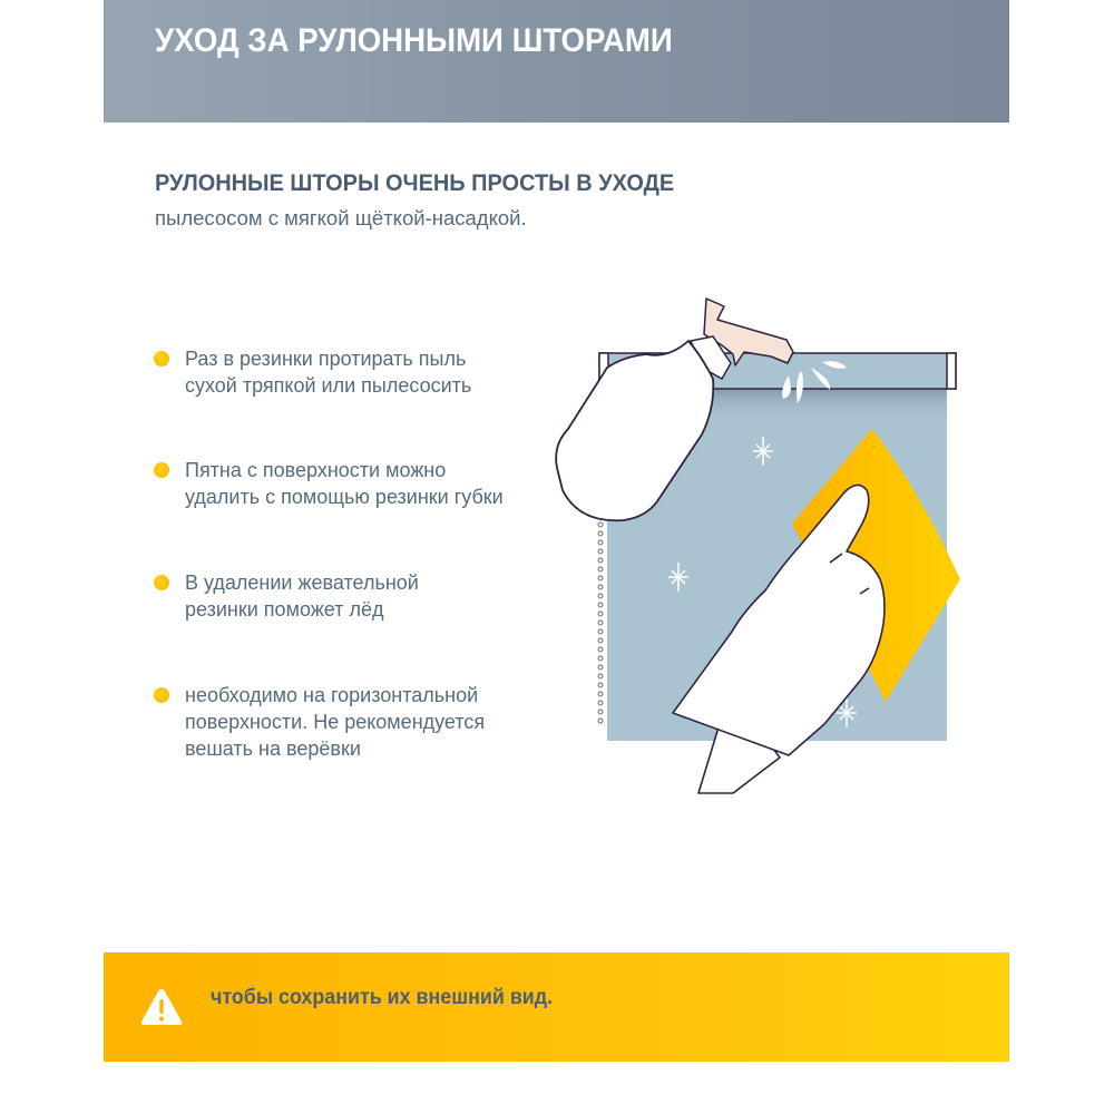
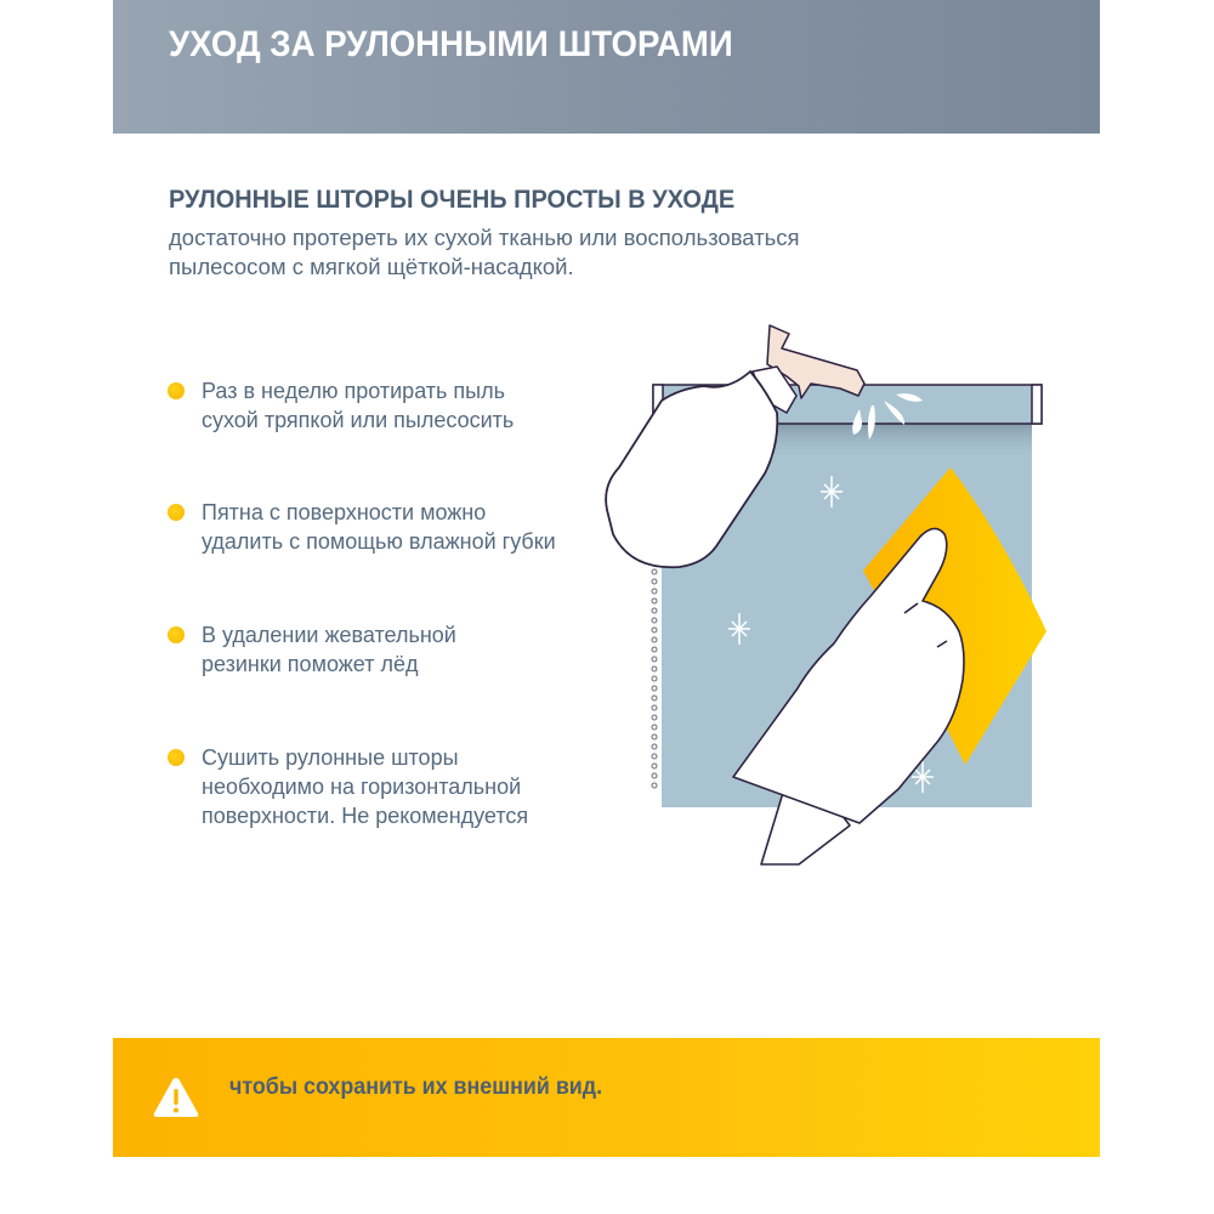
  УХОД ЗА РУЛОННЫМИ ШТОРАМИ
  РУЛОННЫЕ ШТОРЫ ОЧЕНЬ ПРОСТЫ В УХОДЕ
+ достаточно протереть их сухой тканью или воспользоваться
  пылесосом с мягкой щёткой-насадкой.
- Раз в резинки протирать пыль
+ Раз в неделю протирать пыль
  сухой тряпкой или пылесосить
  Пятна с поверхности можно
- удалить с помощью резинки губки
+ удалить с помощью влажной губки
  В удалении жевательной
  резинки поможет лёд
+ Сушить рулонные шторы
  необходимо на горизонтальной
  поверхности. Не рекомендуется
- вешать на верёвки
  чтобы сохранить их внешний вид.
